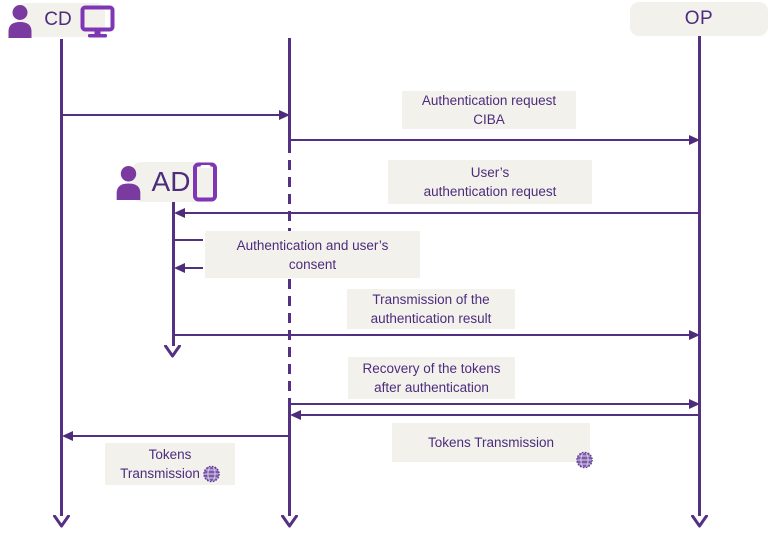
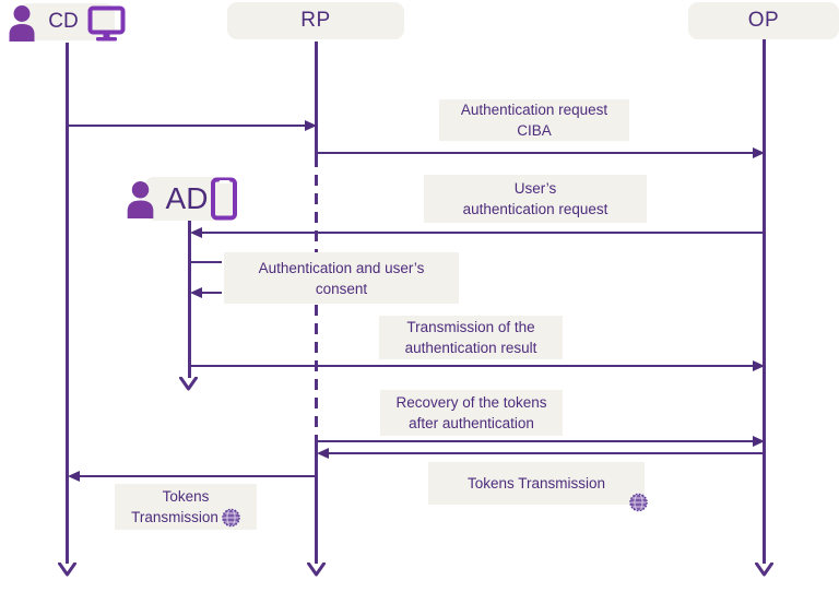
  CD
+ RP
  OP
  Authentication request
  CIBA
  AD
  User’s
  authentication request
  Authentication and user’s
  consent
  Transmission of the
  authentication result
  Recovery of the tokens
  after authentication
  Tokens Transmission
  Tokens
  Transmission
